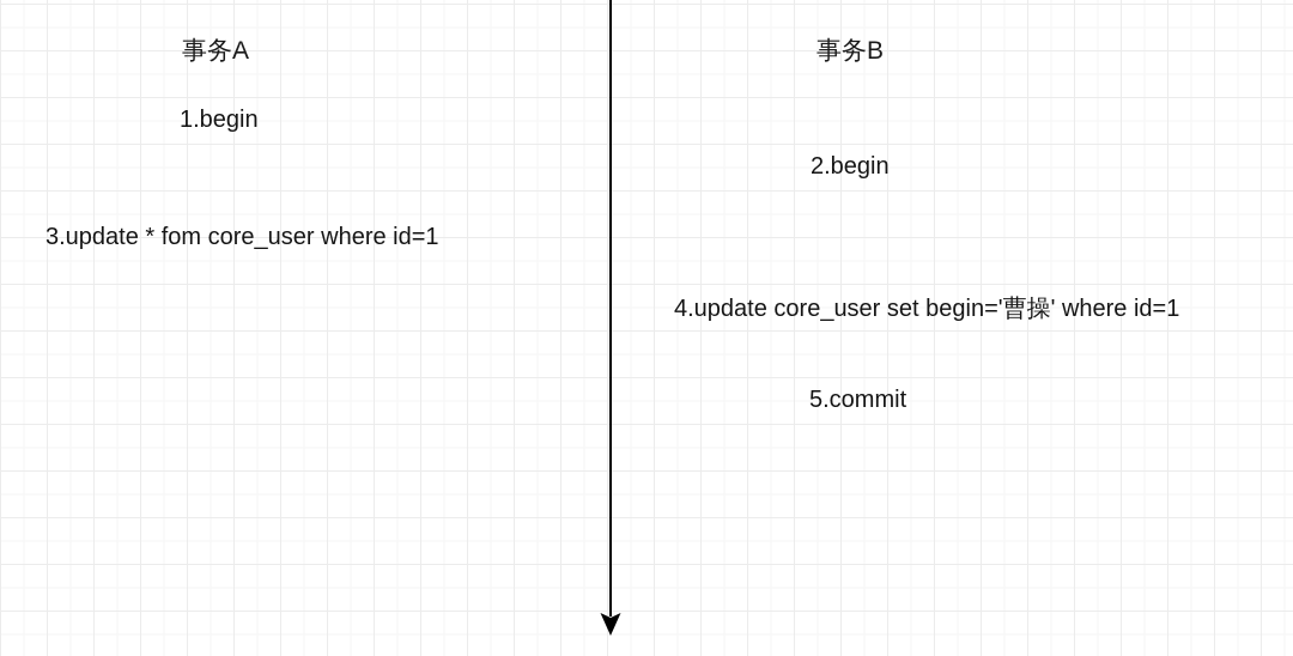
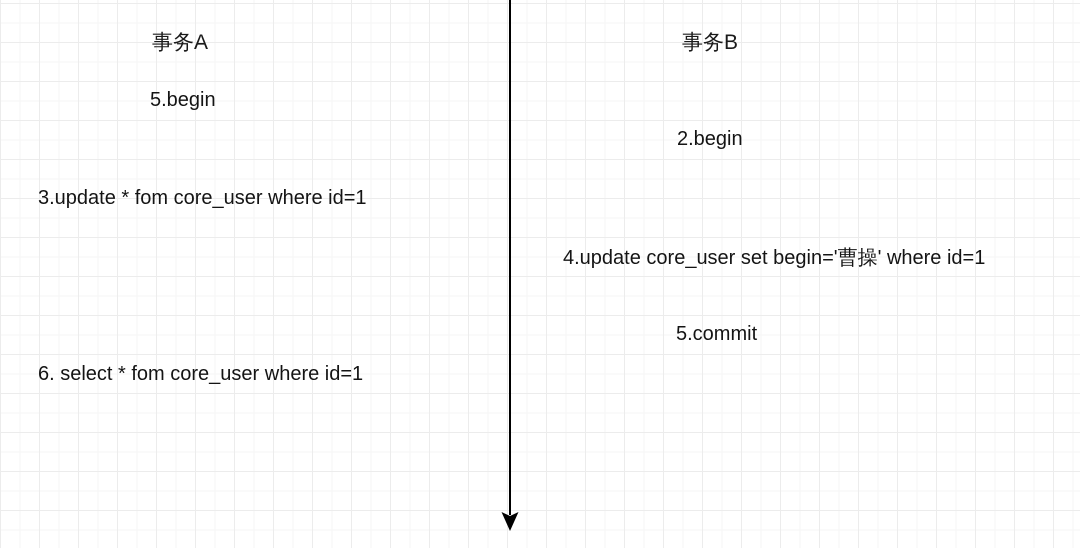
  事务A
  事务B
- 1.begin
+ 5.begin
  2.begin
  3.update * fom core_user where id=1
  4.update core_user set begin='曹操' where id=1
  5.commit
+ 6. select * fom core_user where id=1
